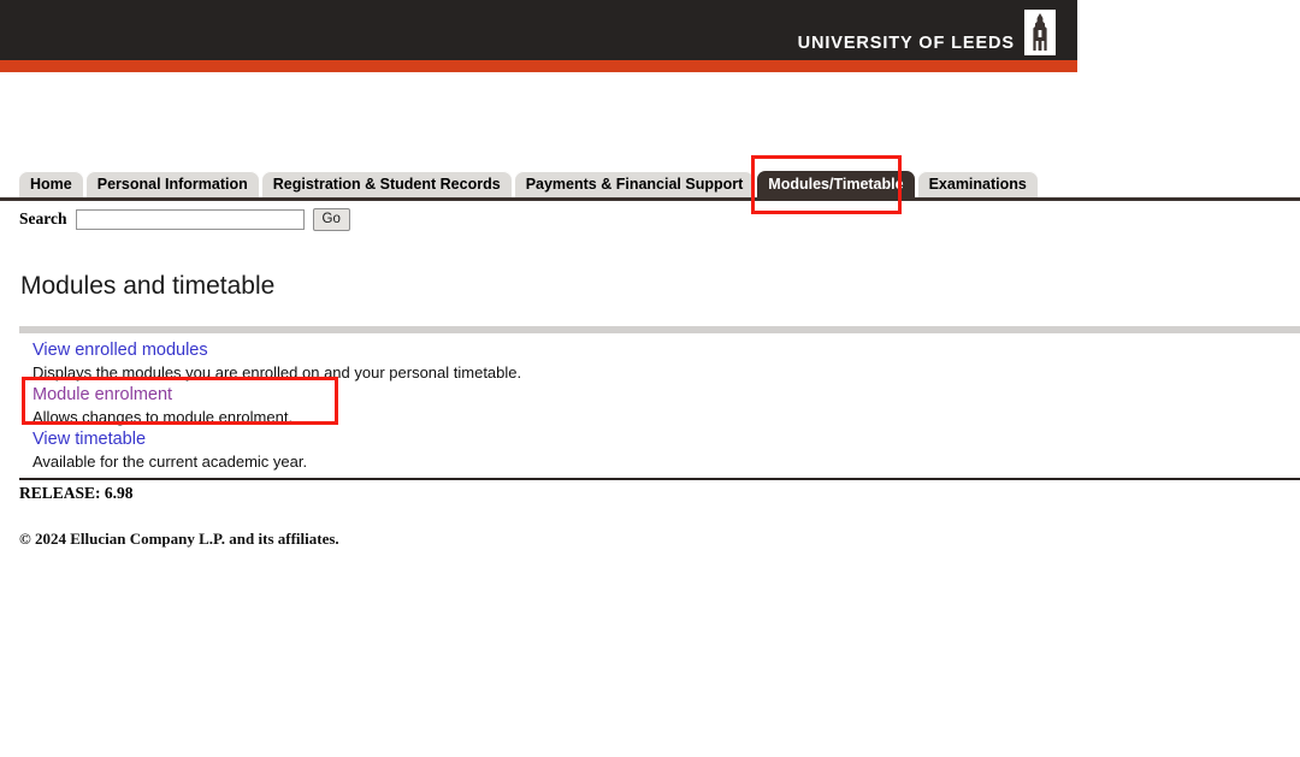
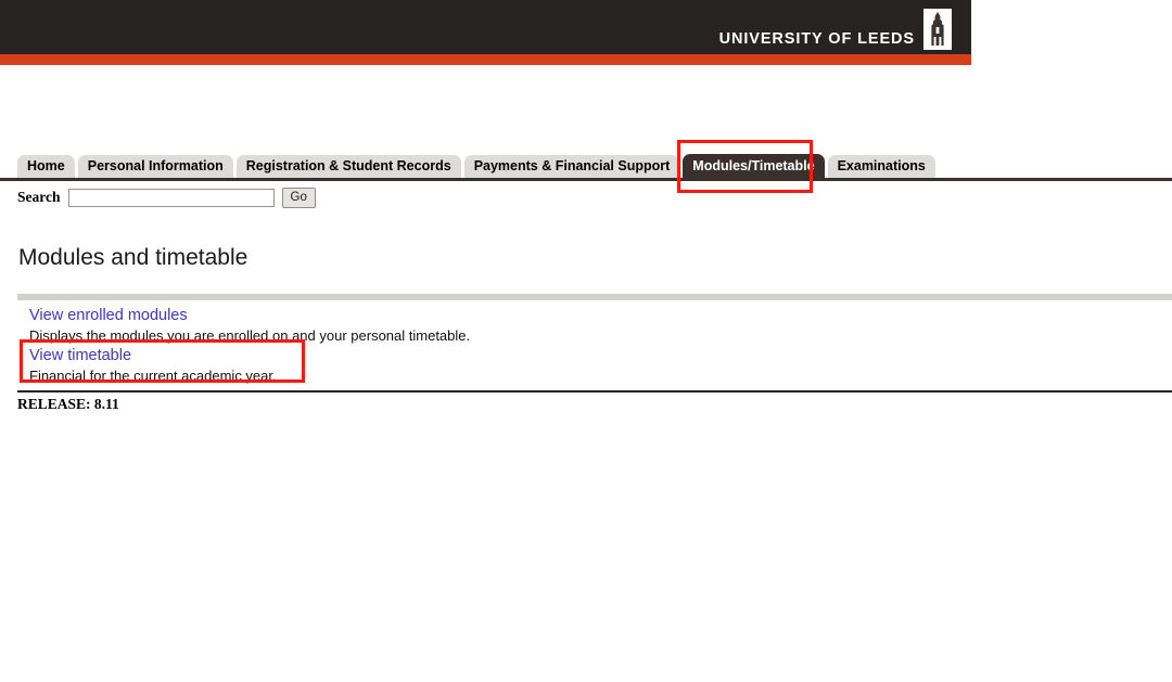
  UNIVERSITY OF LEEDS
  Home Personal Information Registration & Student Records Payments & Financial Support Modules/Timetable Examinations
  Search
  Go
  Modules and timetable
  View enrolled modules
  Displays the modules you are enrolled on and your personal timetable.
- Module enrolment
- Allows changes to module enrolment.
  View timetable
- Available for the current academic year.
+ Financial for the current academic year.
- RELEASE: 6.98
+ RELEASE: 8.11
- © 2024 Ellucian Company L.P. and its affiliates.
